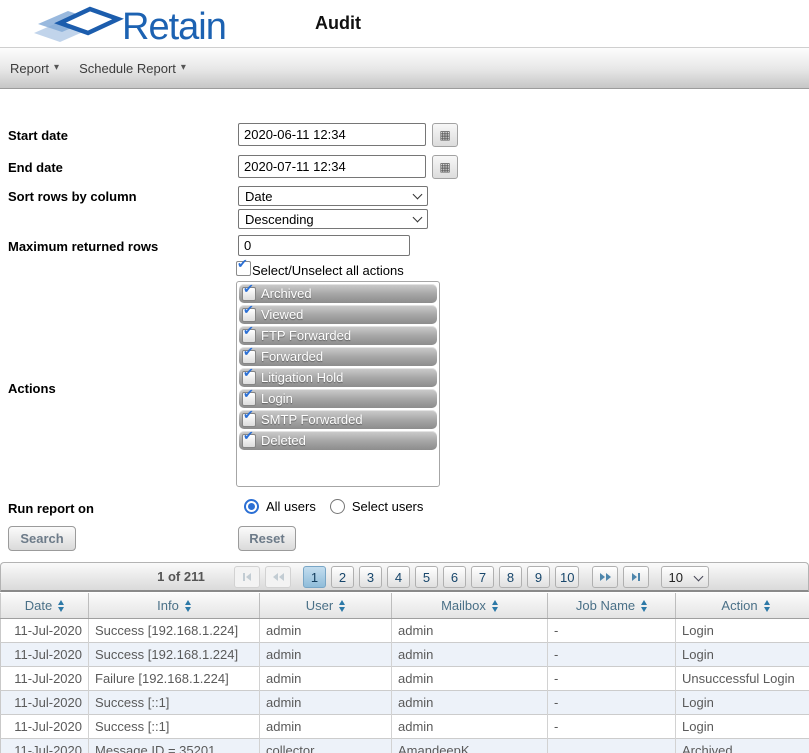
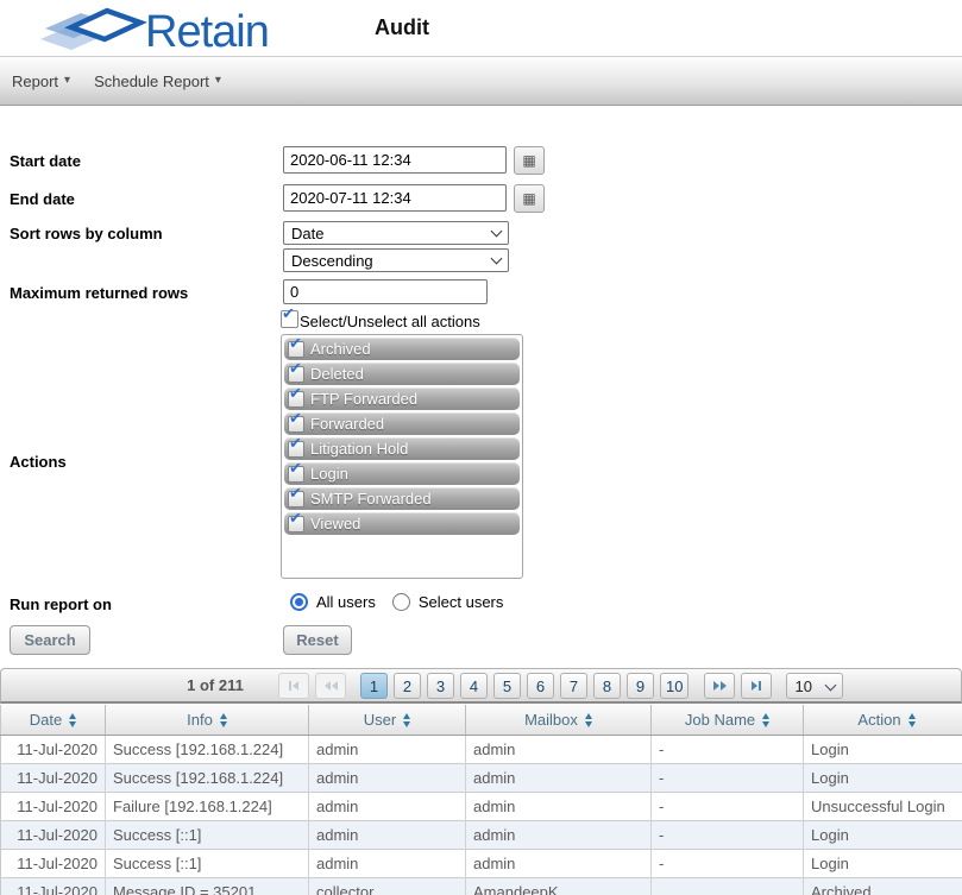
  Retain
  Audit
  Report
  ▾
  Schedule Report
  ▾
  Start date
  End date
  Sort rows by column
  Maximum returned rows
  Actions
  Run report on
  2020-06-11 12:34
  ▦
  2020-07-11 12:34
  ▦
  Date
  Descending
  0
  ✔
  Select/Unselect all actions
  ✔
  Archived
  ✔
- Viewed
+ Deleted
  ✔
  FTP Forwarded
  ✔
  Forwarded
  ✔
  Litigation Hold
  ✔
  Login
  ✔
  SMTP Forwarded
  ✔
- Deleted
+ Viewed
  All users
  Select users
  Search
  Reset
  1 of 211
  1
  2
  3
  4
  5
  6
  7
  8
  9
  10
  10
  Date	Info	User	Mailbox	Job Name	Action
  11-Jul-2020	Success [192.168.1.224]	admin	admin	-	Login
  11-Jul-2020	Success [192.168.1.224]	admin	admin	-	Login
  11-Jul-2020	Failure [192.168.1.224]	admin	admin	-	Unsuccessful Login
  11-Jul-2020	Success [::1]	admin	admin	-	Login
  11-Jul-2020	Success [::1]	admin	admin	-	Login
  11-Jul-2020	Message ID = 35201	collector	AmandeepK		Archived
